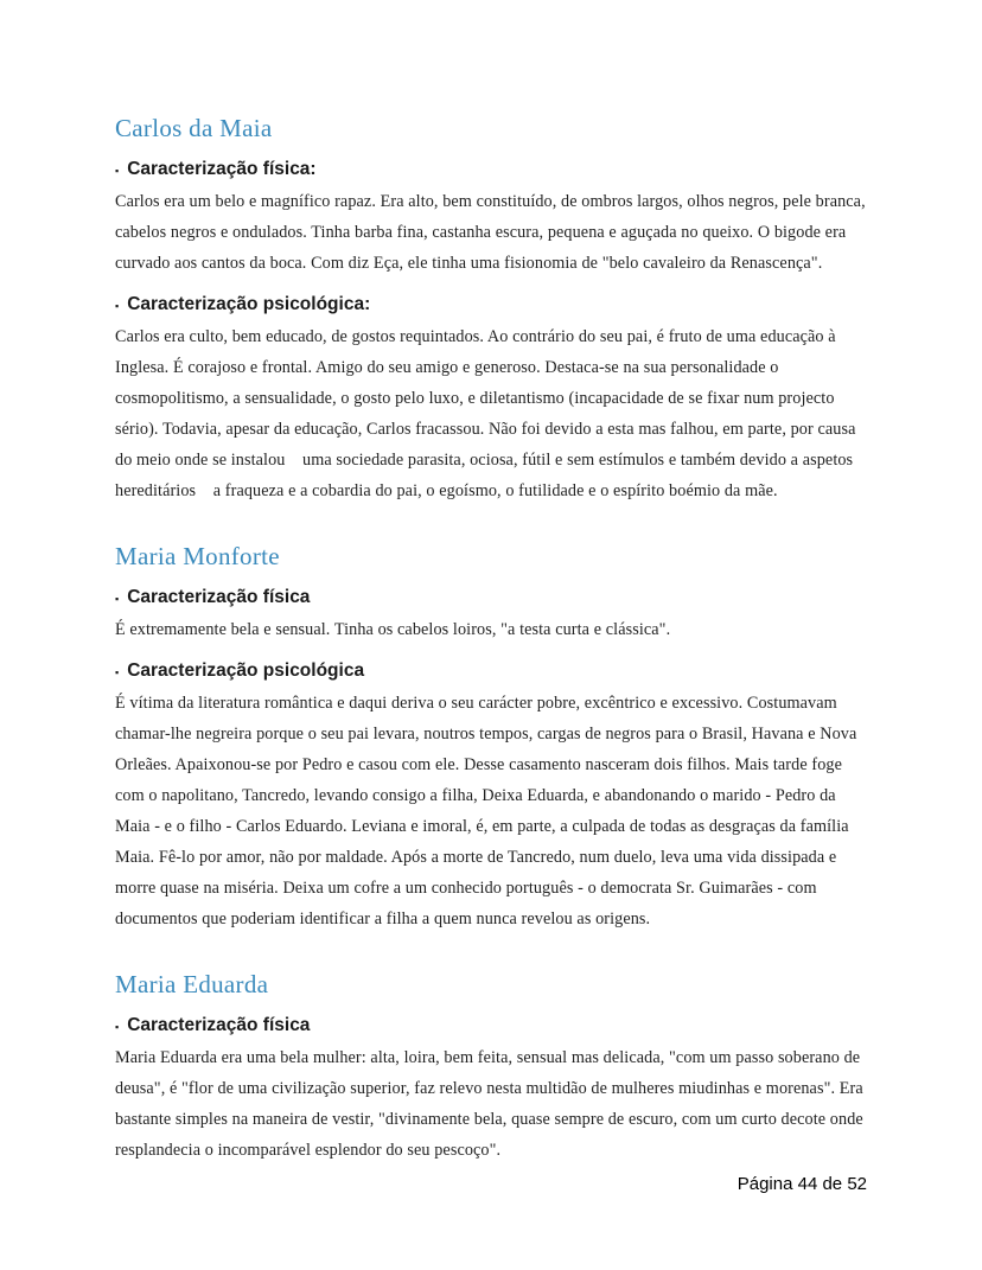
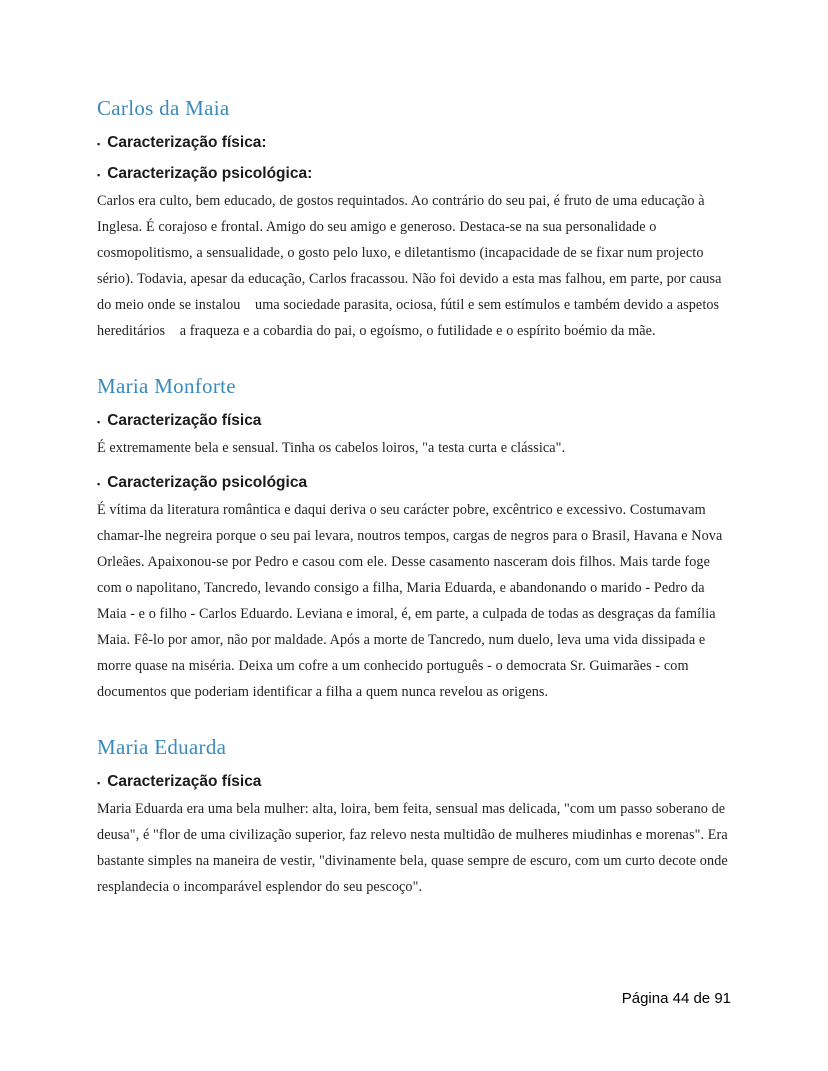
  Carlos da Maia
  ▪
  Caracterização física:
- Carlos era um belo e magnífico rapaz. Era alto, bem constituído, de ombros largos, olhos negros, pele branca, cabelos negros e ondulados. Tinha barba fina, castanha escura, pequena e aguçada no queixo. O bigode era curvado aos cantos da boca. Com diz Eça, ele tinha uma fisionomia de "belo cavaleiro da Renascença".
  ▪
  Caracterização psicológica:
  Carlos era culto, bem educado, de gostos requintados. Ao contrário do seu pai, é fruto de uma educação à Inglesa. É corajoso e frontal. Amigo do seu amigo e generoso. Destaca-se na sua personalidade o cosmopolitismo, a sensualidade, o gosto pelo luxo, e diletantismo (incapacidade de se fixar num projecto sério). Todavia, apesar da educação, Carlos fracassou. Não foi devido a esta mas falhou, em parte, por causa do meio onde se instalou uma sociedade parasita, ociosa, fútil e sem estímulos e também devido a aspetos hereditários a fraqueza e a cobardia do pai, o egoísmo, o futilidade e o espírito boémio da mãe.
  Maria Monforte
  ▪
  Caracterização física
  É extremamente bela e sensual. Tinha os cabelos loiros, "a testa curta e clássica".
  ▪
  Caracterização psicológica
- É vítima da literatura romântica e daqui deriva o seu carácter pobre, excêntrico e excessivo. Costumavam chamar-lhe negreira porque o seu pai levara, noutros tempos, cargas de negros para o Brasil, Havana e Nova Orleães. Apaixonou-se por Pedro e casou com ele. Desse casamento nasceram dois filhos. Mais tarde foge com o napolitano, Tancredo, levando consigo a filha, Deixa Eduarda, e abandonando o marido - Pedro da Maia - e o filho - Carlos Eduardo. Leviana e imoral, é, em parte, a culpada de todas as desgraças da família Maia. Fê-lo por amor, não por maldade. Após a morte de Tancredo, num duelo, leva uma vida dissipada e morre quase na miséria. Deixa um cofre a um conhecido português - o democrata Sr. Guimarães - com documentos que poderiam identificar a filha a quem nunca revelou as origens.
+ É vítima da literatura romântica e daqui deriva o seu carácter pobre, excêntrico e excessivo. Costumavam chamar-lhe negreira porque o seu pai levara, noutros tempos, cargas de negros para o Brasil, Havana e Nova Orleães. Apaixonou-se por Pedro e casou com ele. Desse casamento nasceram dois filhos. Mais tarde foge com o napolitano, Tancredo, levando consigo a filha, Maria Eduarda, e abandonando o marido - Pedro da Maia - e o filho - Carlos Eduardo. Leviana e imoral, é, em parte, a culpada de todas as desgraças da família Maia. Fê-lo por amor, não por maldade. Após a morte de Tancredo, num duelo, leva uma vida dissipada e morre quase na miséria. Deixa um cofre a um conhecido português - o democrata Sr. Guimarães - com documentos que poderiam identificar a filha a quem nunca revelou as origens.
  Maria Eduarda
  ▪
  Caracterização física
  Maria Eduarda era uma bela mulher: alta, loira, bem feita, sensual mas delicada, "com um passo soberano de deusa", é "flor de uma civilização superior, faz relevo nesta multidão de mulheres miudinhas e morenas". Era bastante simples na maneira de vestir, "divinamente bela, quase sempre de escuro, com um curto decote onde resplandecia o incomparável esplendor do seu pescoço".
- Página 44 de 52
+ Página 44 de 91
